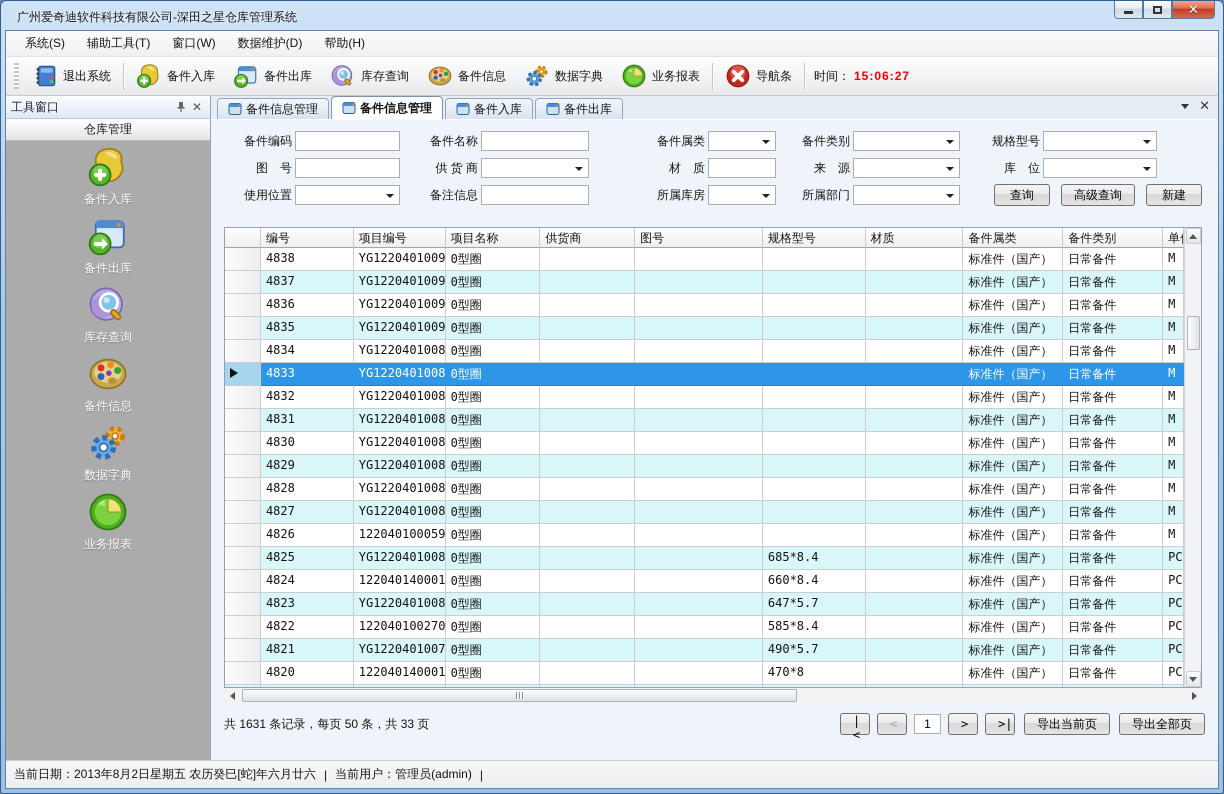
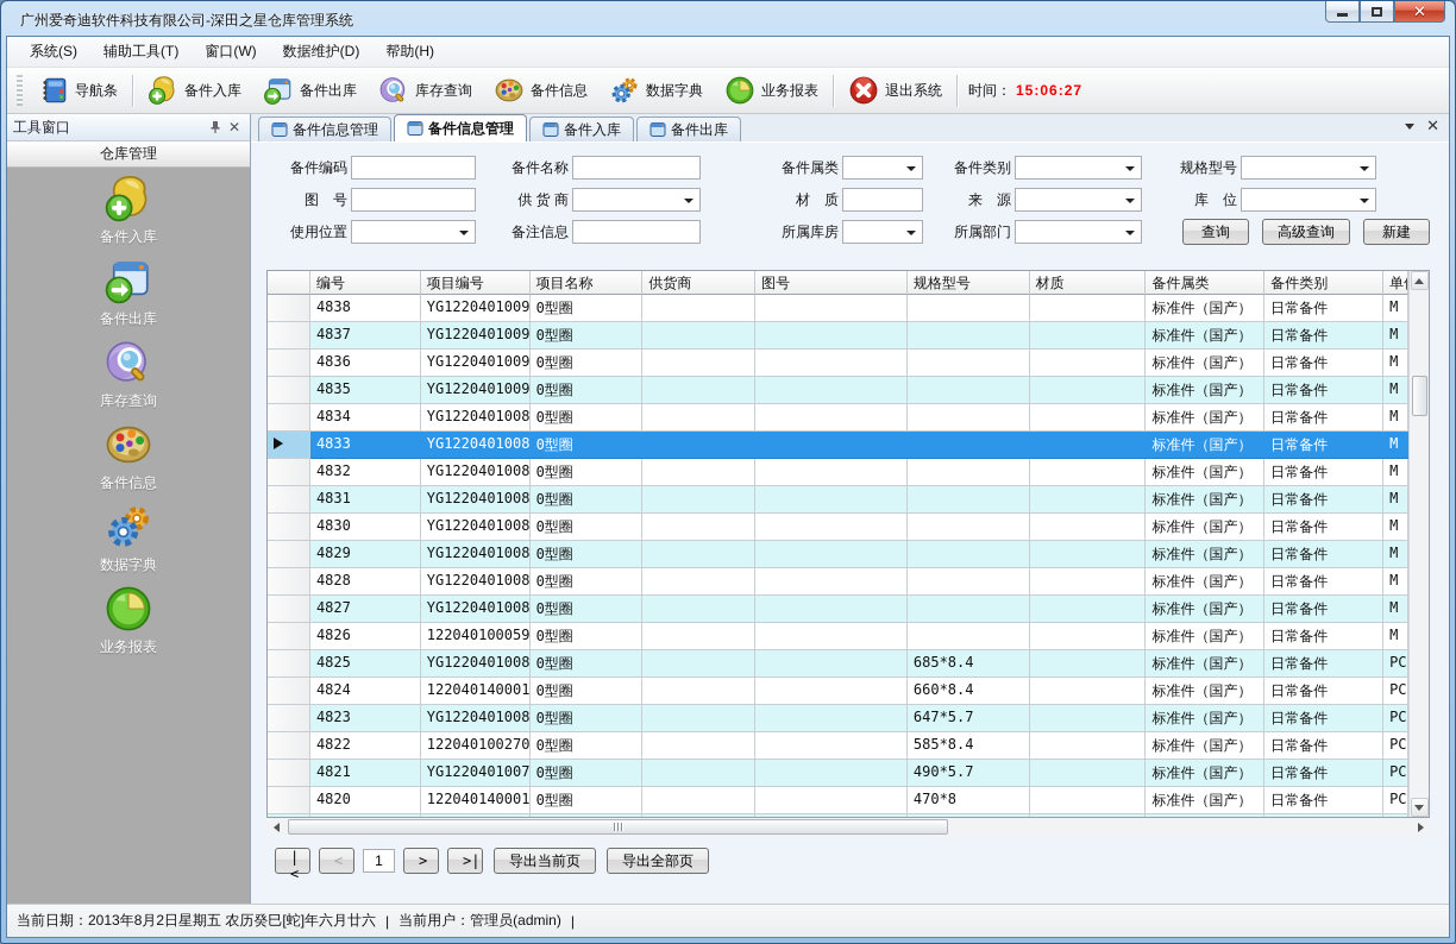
  广州爱奇迪软件科技有限公司-深田之星仓库管理系统
  ✕
  系统(S)
  辅助工具(T)
  窗口(W)
  数据维护(D)
  帮助(H)
- 退出系统
+ 导航条
  备件入库
  备件出库
  库存查询
  备件信息
  数据字典
  业务报表
- 导航条
+ 退出系统
  时间：
  15:06:27
  工具窗口
  ✕
  仓库管理
  备件入库
  备件出库
  库存查询
  备件信息
  数据字典
  业务报表
  备件信息管理
  备件信息管理
  备件入库
  备件出库
  ✕
  备件编码
  备件名称
  备件属类
  备件类别
  规格型号
  图 号
  供 货 商
  材 质
  来 源
  库 位
  使用位置
  备注信息
  所属库房
  所属部门
  查询
  高级查询
  新建
  编号
  项目编号
  项目名称
  供货商
  图号
  规格型号
  材质
  备件属类
  备件类别
  4838
  YG1220401009
  0型圈
  标准件（国产）
  日常备件
  M
  4837
  YG1220401009
  0型圈
  标准件（国产）
  日常备件
  M
  4836
  YG1220401009
  0型圈
  标准件（国产）
  日常备件
  M
  4835
  YG1220401009
  0型圈
  标准件（国产）
  日常备件
  M
  4834
  YG1220401008
  0型圈
  标准件（国产）
  日常备件
  M
  4833
  YG1220401008
  0型圈
  标准件（国产）
  日常备件
  M
  4832
  YG1220401008
  0型圈
  标准件（国产）
  日常备件
  M
  4831
  YG1220401008
  0型圈
  标准件（国产）
  日常备件
  M
  4830
  YG1220401008
  0型圈
  标准件（国产）
  日常备件
  M
  4829
  YG1220401008
  0型圈
  标准件（国产）
  日常备件
  M
  4828
  YG1220401008
  0型圈
  标准件（国产）
  日常备件
  M
  4827
  YG1220401008
  0型圈
  标准件（国产）
  日常备件
  M
  4826
  122040100059
  0型圈
  标准件（国产）
  日常备件
  M
  4825
  YG1220401008
  0型圈
  685*8.4
  标准件（国产）
  日常备件
  PC
  4824
  122040140001
  0型圈
  660*8.4
  标准件（国产）
  日常备件
  PC
  4823
  YG1220401008
  0型圈
  647*5.7
  标准件（国产）
  日常备件
  PC
  4822
  122040100270
  0型圈
  585*8.4
  标准件（国产）
  日常备件
  PC
  4821
  YG1220401007
  0型圈
  490*5.7
  标准件（国产）
  日常备件
  PC
  4820
  122040140001
  0型圈
  470*8
  标准件（国产）
  日常备件
  PC
- 共 1631 条记录，每页 50 条，共 33 页
  |<
  <
  1
  >
  >|
  导出当前页
  导出全部页
  当前日期：2013年8月2日星期五 农历癸巳[蛇]年六月廿六
  |
  当前用户：管理员(admin)
  |
